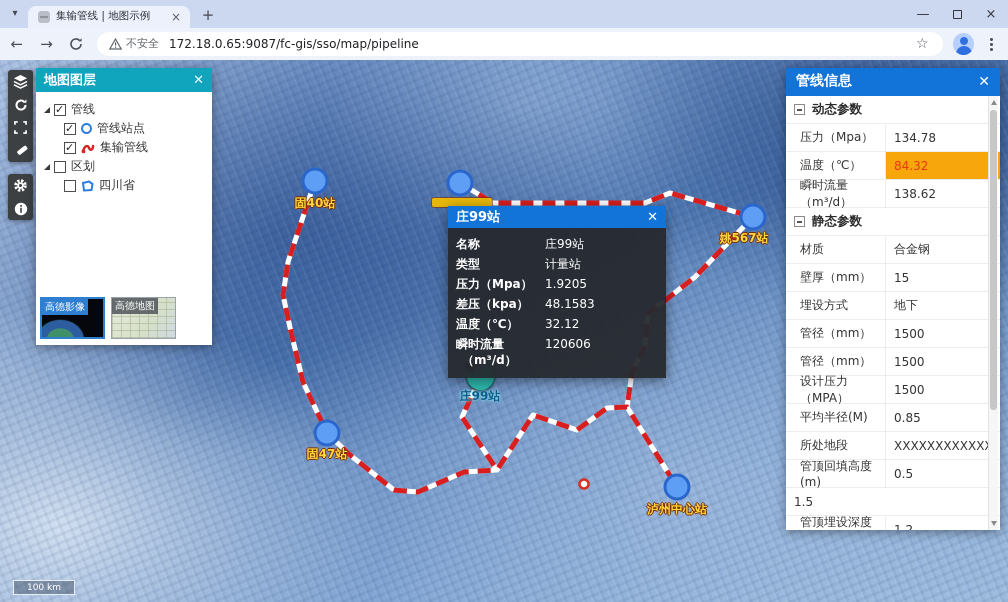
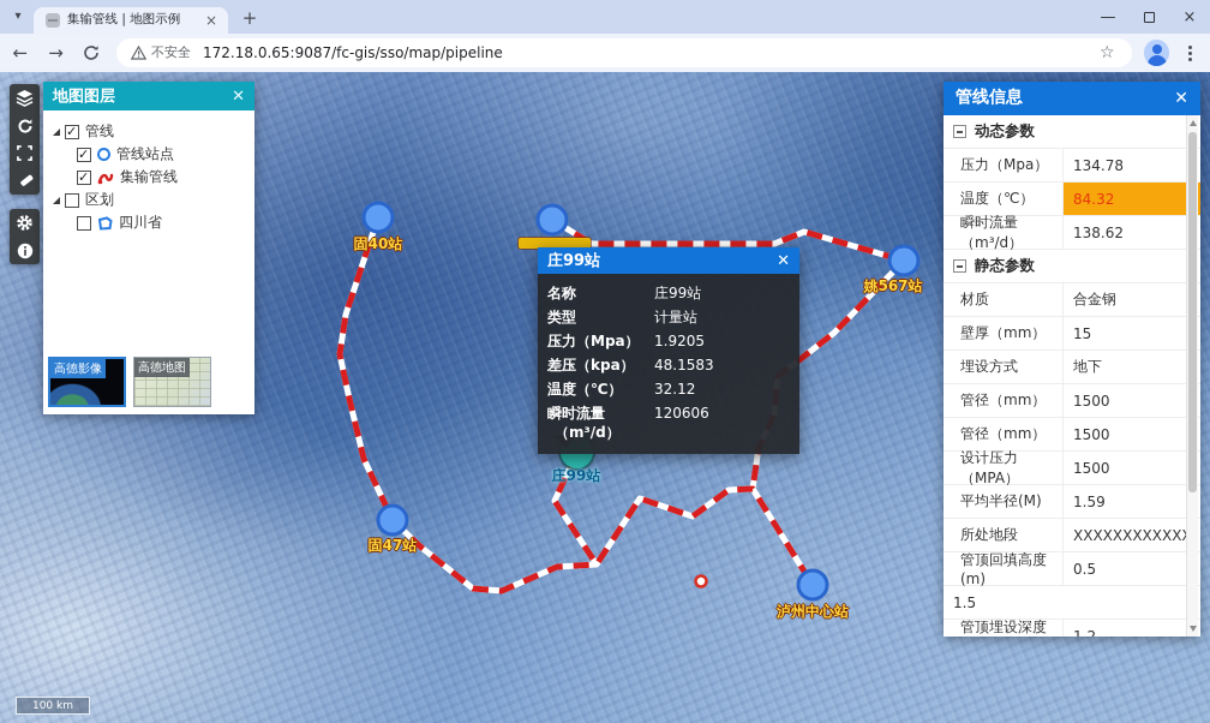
  ▾
  集输管线 | 地图示例
  ×
  +
  —
  ×
  ←
  →
  不安全
  172.18.0.65:9087/fc-gis/sso/map/pipeline
  ☆
  固40站
  固47站
  姚567站
  泸州中心站
  庄99站
  100 km
  地图图层
  ✕
  管线
  管线站点
  集输管线
  区划
  四川省
  高德影像
  高德地图
  庄99站
  ✕
  名称
  庄99站
  类型
  计量站
  压力（Mpa）
  1.9205
  差压（kpa）
  48.1583
  温度（℃）
  32.12
  瞬时流量
  （m³/d）
  120606
  管线信息
  ✕
  动态参数
  压力（Mpa）
  134.78
  温度（℃）
  84.32
  瞬时流量（m³/d）
  138.62
  静态参数
  材质
  合金钢
  壁厚（mm）
  15
  埋设方式
  地下
  管径（mm）
  1500
  管径（mm）
  1500
  设计压力（MPA）
  1500
  平均半径(M)
- 0.85
+ 1.59
  所处地段
  XXXXXXXXXXX
  管顶回填高度(m)
  0.5
  1.5
  1.2
